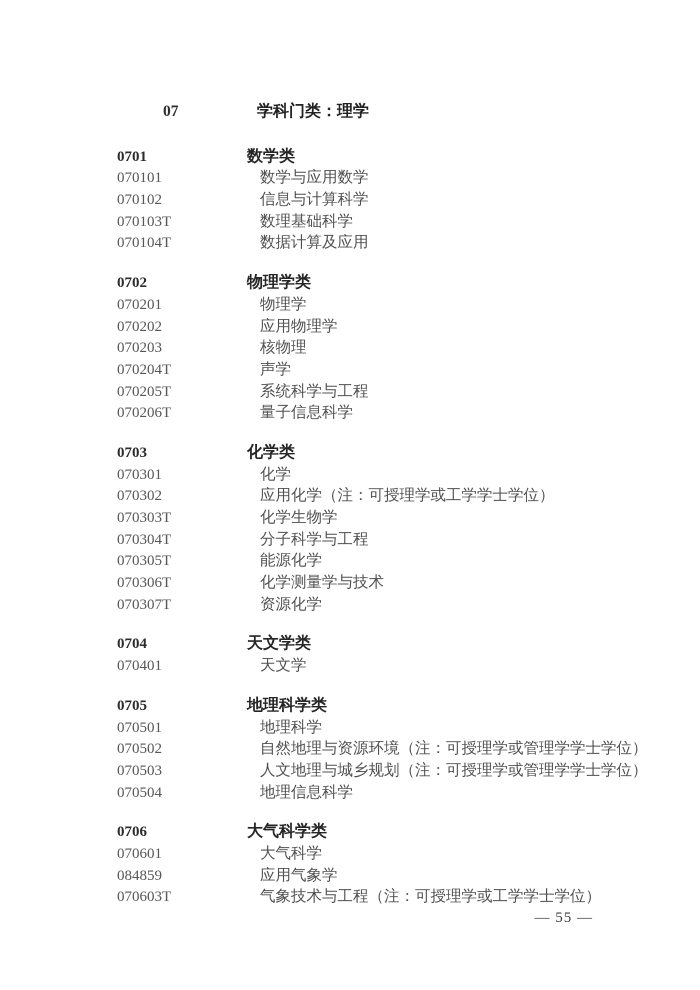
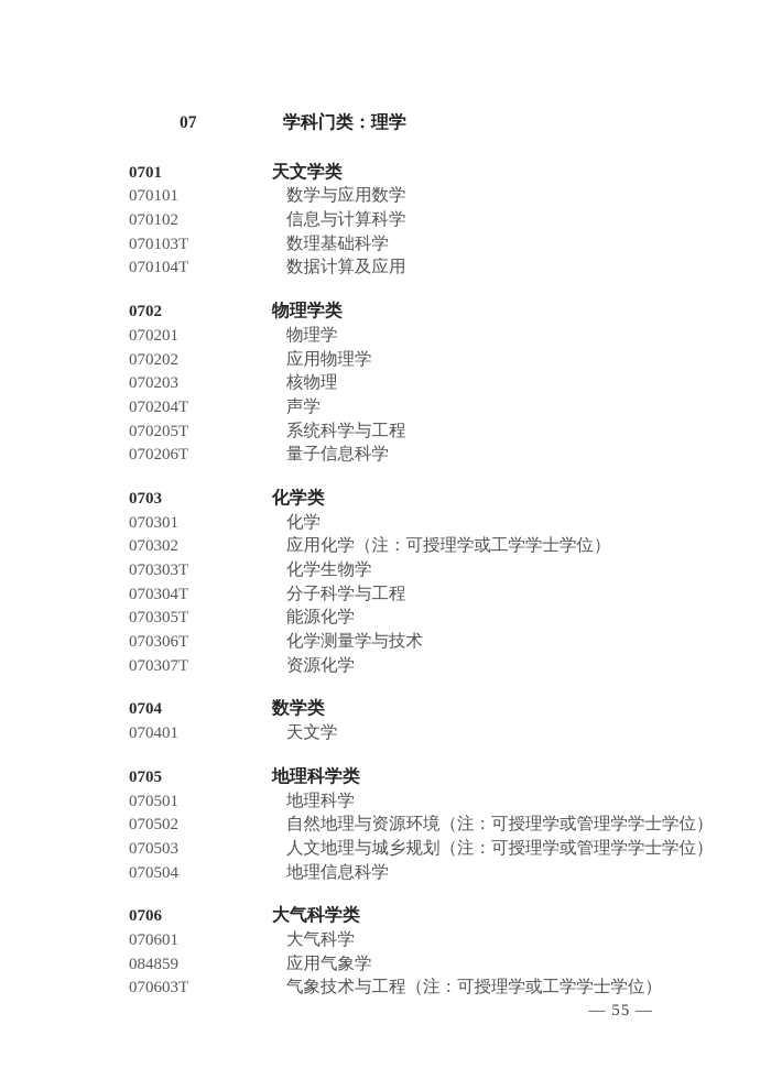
  07
  学科门类：理学
  0701
- 数学类
+ 天文学类
  070101
  数学与应用数学
  070102
  信息与计算科学
  070103T
  数理基础科学
  070104T
  数据计算及应用
  0702
  物理学类
  070201
  物理学
  070202
  应用物理学
  070203
  核物理
  070204T
  声学
  070205T
  系统科学与工程
  070206T
  量子信息科学
  0703
  化学类
  070301
  化学
  070302
  应用化学（注：可授理学或工学学士学位）
  070303T
  化学生物学
  070304T
  分子科学与工程
  070305T
  能源化学
  070306T
  化学测量学与技术
  070307T
  资源化学
  0704
- 天文学类
+ 数学类
  070401
  天文学
  0705
  地理科学类
  070501
  地理科学
  070502
  自然地理与资源环境（注：可授理学或管理学学士学位）
  070503
  人文地理与城乡规划（注：可授理学或管理学学士学位）
  070504
  地理信息科学
  0706
  大气科学类
  070601
  大气科学
  084859
  应用气象学
  070603T
  气象技术与工程（注：可授理学或工学学士学位）
  — 55 —
